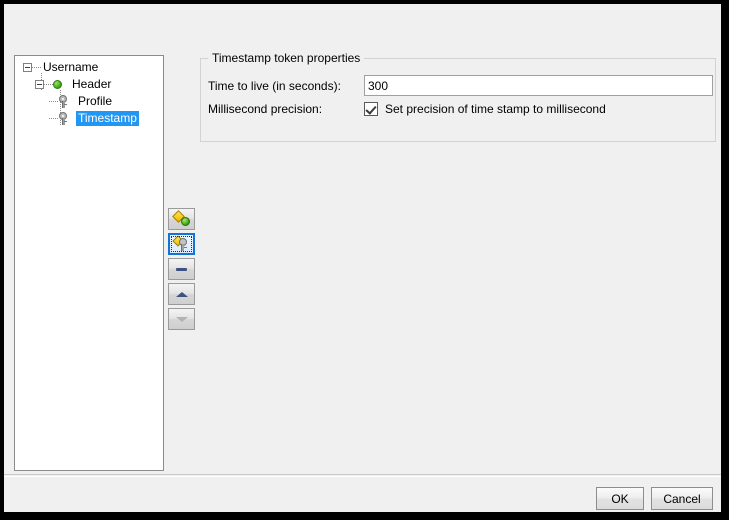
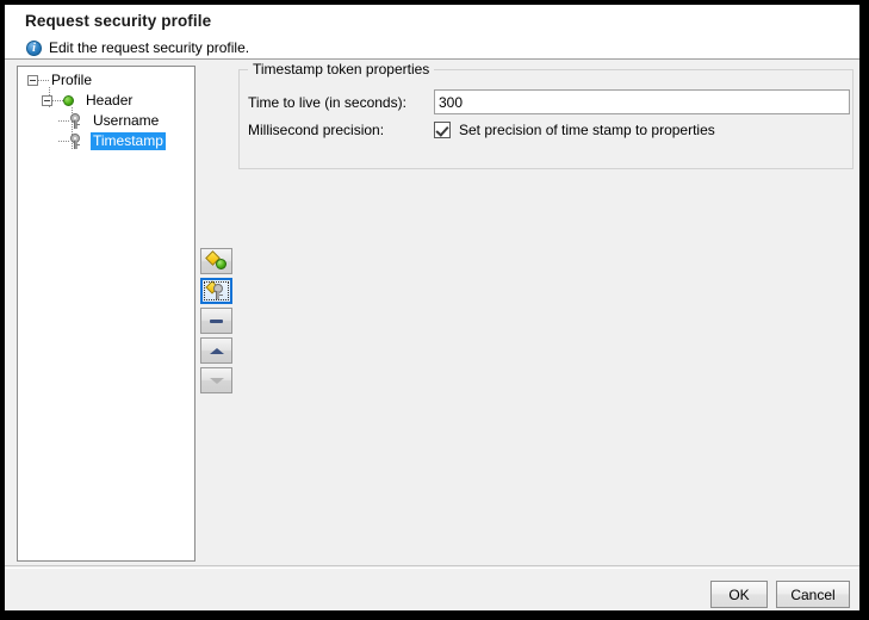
+ Request security profile
+ Edit the request security profile.
- Username
+ Profile
  Header
- Profile
+ Username
  Timestamp
  Timestamp token properties
  Time to live (in seconds):
  300
  Millisecond precision:
- Set precision of time stamp to millisecond
+ Set precision of time stamp to properties
  OK
  Cancel
